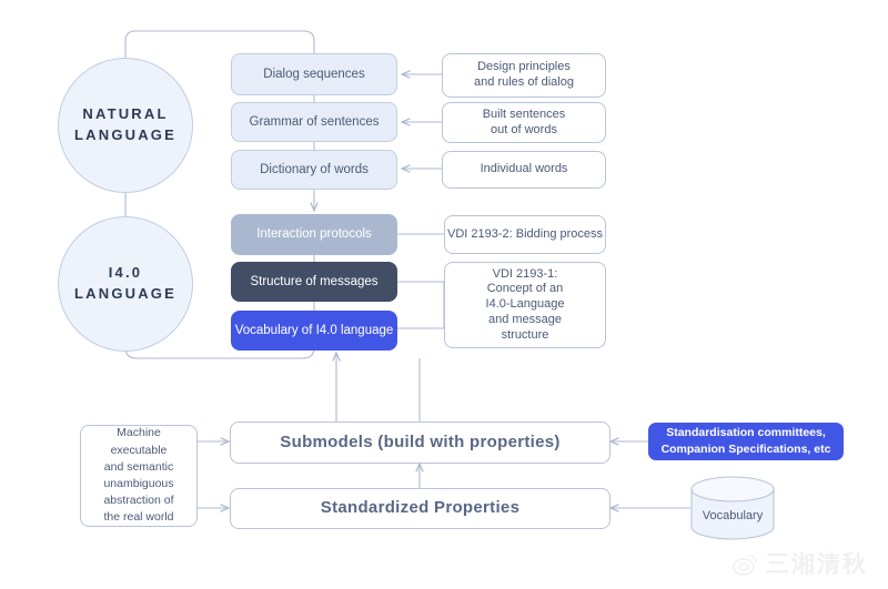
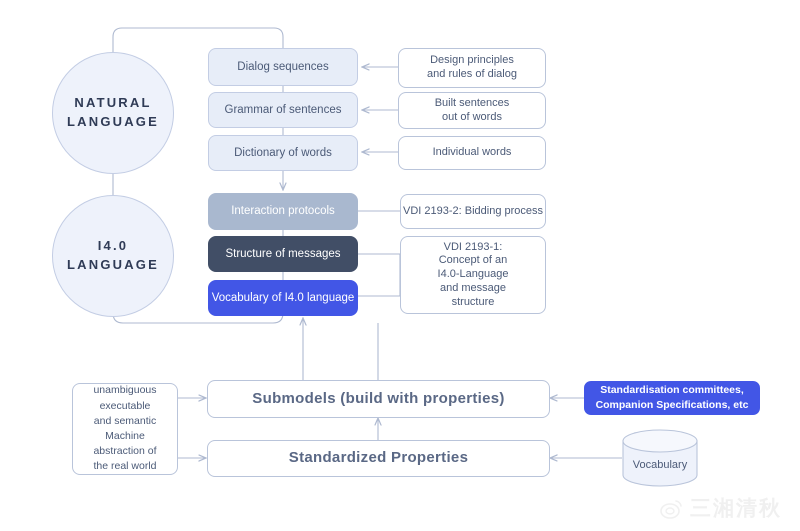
  NATURAL
  LANGUAGE
  I4.0
  LANGUAGE
  Dialog sequences
  Grammar of sentences
  Dictionary of words
  Design principles
  and rules of dialog
  Built sentences
  out of words
  Individual words
  Interaction protocols
  Structure of messages
  Vocabulary of I4.0 language
  VDI 2193-2: Bidding process
  VDI 2193-1:
  Concept of an
  I4.0-Language
  and message
  structure
- Machine
+ unambiguous
  executable
  and semantic
- unambiguous
+ Machine
  abstraction of
  the real world
  Submodels (build with properties)
  Standardized Properties
  Standardisation committees,
  Companion Specifications, etc
  Vocabulary
